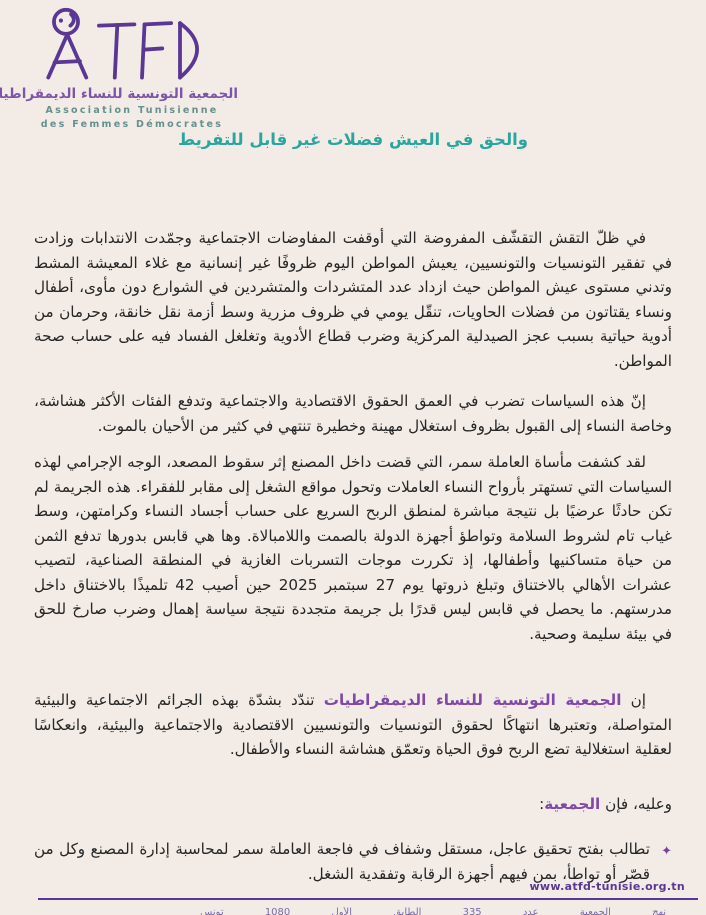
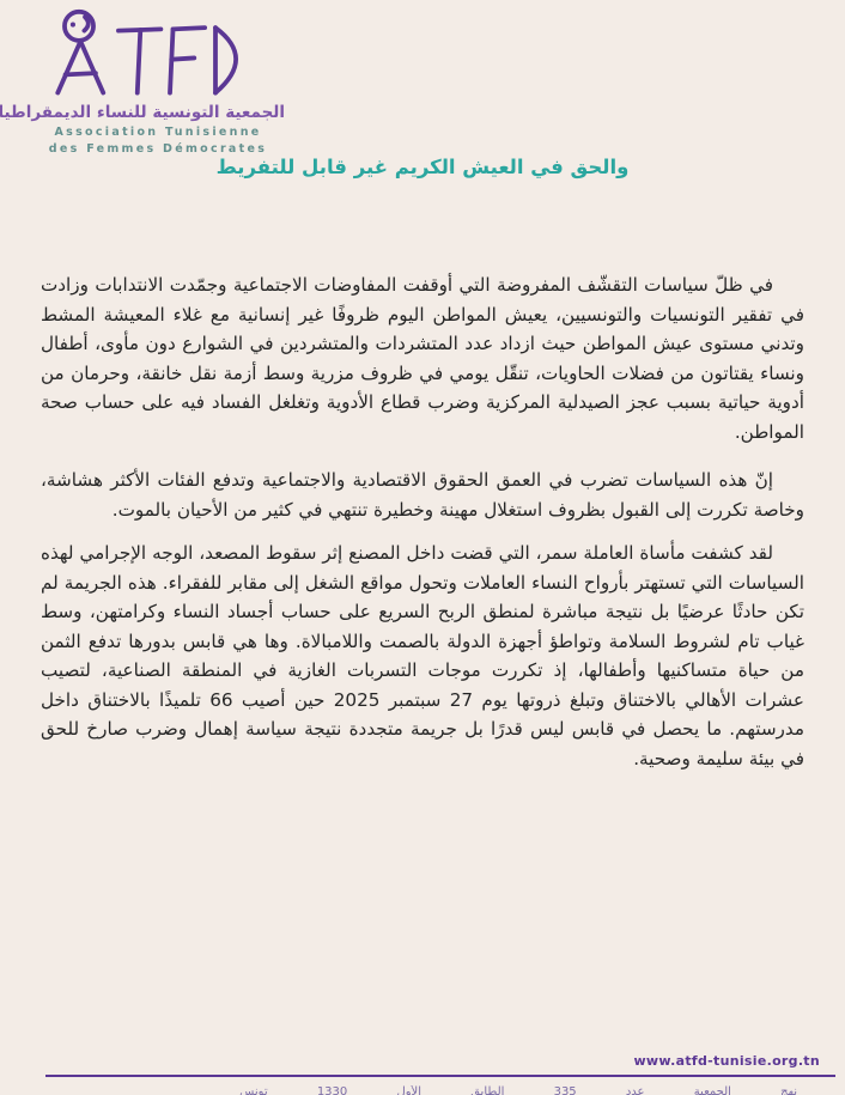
  الجمعية التونسية للنساء الديمقراطيا
  Association Tunisienne
  des Femmes Démocrates
- والحق في العيش فضلات غير قابل للتفريط
+ والحق في العيش الكريم غير قابل للتفريط
- في ظلّ التقش التقشّف المفروضة التي أوقفت المفاوضات الاجتماعية وجمّدت الانتدابات وزادت في تفقير التونسيات والتونسيين، يعيش المواطن اليوم ظروفًا غير إنسانية مع غلاء المعيشة المشط وتدني مستوى عيش المواطن حيث ازداد عدد المتشردات والمتشردين في الشوارع دون مأوى، أطفال ونساء يقتاتون من فضلات الحاويات، تنقّل يومي في ظروف مزرية وسط أزمة نقل خانقة، وحرمان من أدوية حياتية بسبب عجز الصيدلية المركزية وضرب قطاع الأدوية وتغلغل الفساد فيه على حساب صحة المواطن.
+ في ظلّ سياسات التقشّف المفروضة التي أوقفت المفاوضات الاجتماعية وجمّدت الانتدابات وزادت في تفقير التونسيات والتونسيين، يعيش المواطن اليوم ظروفًا غير إنسانية مع غلاء المعيشة المشط وتدني مستوى عيش المواطن حيث ازداد عدد المتشردات والمتشردين في الشوارع دون مأوى، أطفال ونساء يقتاتون من فضلات الحاويات، تنقّل يومي في ظروف مزرية وسط أزمة نقل خانقة، وحرمان من أدوية حياتية بسبب عجز الصيدلية المركزية وضرب قطاع الأدوية وتغلغل الفساد فيه على حساب صحة المواطن.
- إنّ هذه السياسات تضرب في العمق الحقوق الاقتصادية والاجتماعية وتدفع الفئات الأكثر هشاشة، وخاصة النساء إلى القبول بظروف استغلال مهينة وخطيرة تنتهي في كثير من الأحيان بالموت.
+ إنّ هذه السياسات تضرب في العمق الحقوق الاقتصادية والاجتماعية وتدفع الفئات الأكثر هشاشة، وخاصة تكررت إلى القبول بظروف استغلال مهينة وخطيرة تنتهي في كثير من الأحيان بالموت.
- لقد كشفت مأساة العاملة سمر، التي قضت داخل المصنع إثر سقوط المصعد، الوجه الإجرامي لهذه السياسات التي تستهتر بأرواح النساء العاملات وتحول مواقع الشغل إلى مقابر للفقراء. هذه الجريمة لم تكن حادثًا عرضيًا بل نتيجة مباشرة لمنطق الربح السريع على حساب أجساد النساء وكرامتهن، وسط غياب تام لشروط السلامة وتواطؤ أجهزة الدولة بالصمت واللامبالاة. وها هي قابس بدورها تدفع الثمن من حياة متساكنيها وأطفالها، إذ تكررت موجات التسربات الغازية في المنطقة الصناعية، لتصيب عشرات الأهالي بالاختناق وتبلغ ذروتها يوم 27 سبتمبر 2025 حين أصيب 42 تلميذًا بالاختناق داخل مدرستهم. ما يحصل في قابس ليس قدرًا بل جريمة متجددة نتيجة سياسة إهمال وضرب صارخ للحق في بيئة سليمة وصحية.
+ لقد كشفت مأساة العاملة سمر، التي قضت داخل المصنع إثر سقوط المصعد، الوجه الإجرامي لهذه السياسات التي تستهتر بأرواح النساء العاملات وتحول مواقع الشغل إلى مقابر للفقراء. هذه الجريمة لم تكن حادثًا عرضيًا بل نتيجة مباشرة لمنطق الربح السريع على حساب أجساد النساء وكرامتهن، وسط غياب تام لشروط السلامة وتواطؤ أجهزة الدولة بالصمت واللامبالاة. وها هي قابس بدورها تدفع الثمن من حياة متساكنيها وأطفالها، إذ تكررت موجات التسربات الغازية في المنطقة الصناعية، لتصيب عشرات الأهالي بالاختناق وتبلغ ذروتها يوم 27 سبتمبر 2025 حين أصيب 66 تلميذًا بالاختناق داخل مدرستهم. ما يحصل في قابس ليس قدرًا بل جريمة متجددة نتيجة سياسة إهمال وضرب صارخ للحق في بيئة سليمة وصحية.
- إن الجمعية التونسية للنساء الديمقراطيات تندّد بشدّة بهذه الجرائم الاجتماعية والبيئية المتواصلة، وتعتبرها انتهاكًا لحقوق التونسيات والتونسيين الاقتصادية والاجتماعية والبيئية، وانعكاسًا لعقلية استغلالية تضع الربح فوق الحياة وتعمّق هشاشة النساء والأطفال.
- وعليه، فإن الجمعية:
- ✦
- تطالب بفتح تحقيق عاجل، مستقل وشفاف في فاجعة العاملة سمر لمحاسبة إدارة المصنع وكل من قصّر أو تواطأ، بمن فيهم أجهزة الرقابة وتفقدية الشغل.
  www.atfd-tunisie.org.tn
- نهج الجمعية عدد 335 الطابق الأول 1080 تونس
+ نهج الجمعية عدد 335 الطابق الأول 1330 تونس
